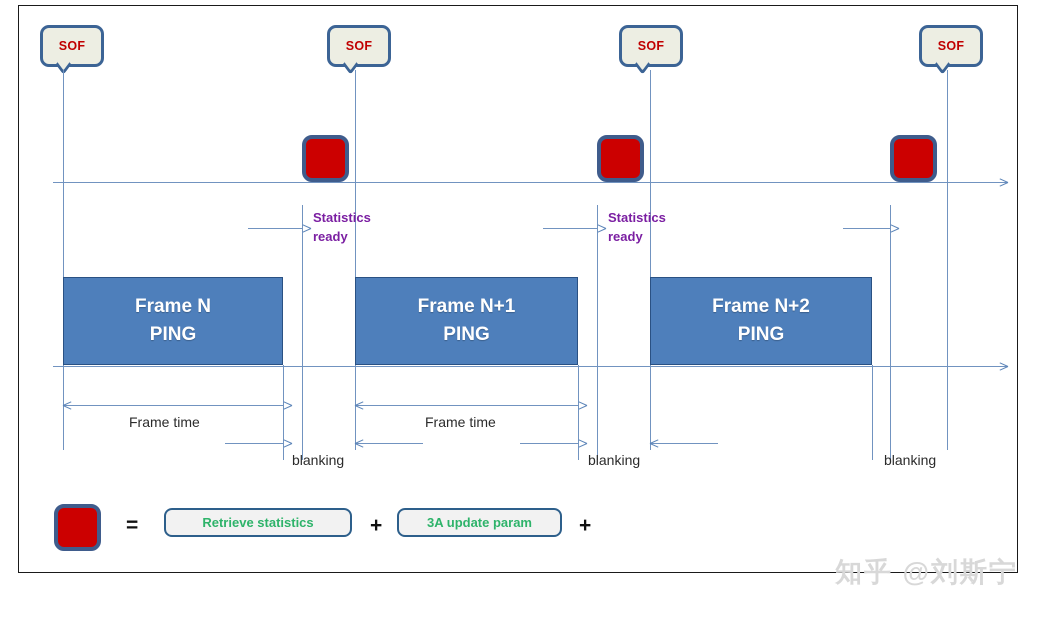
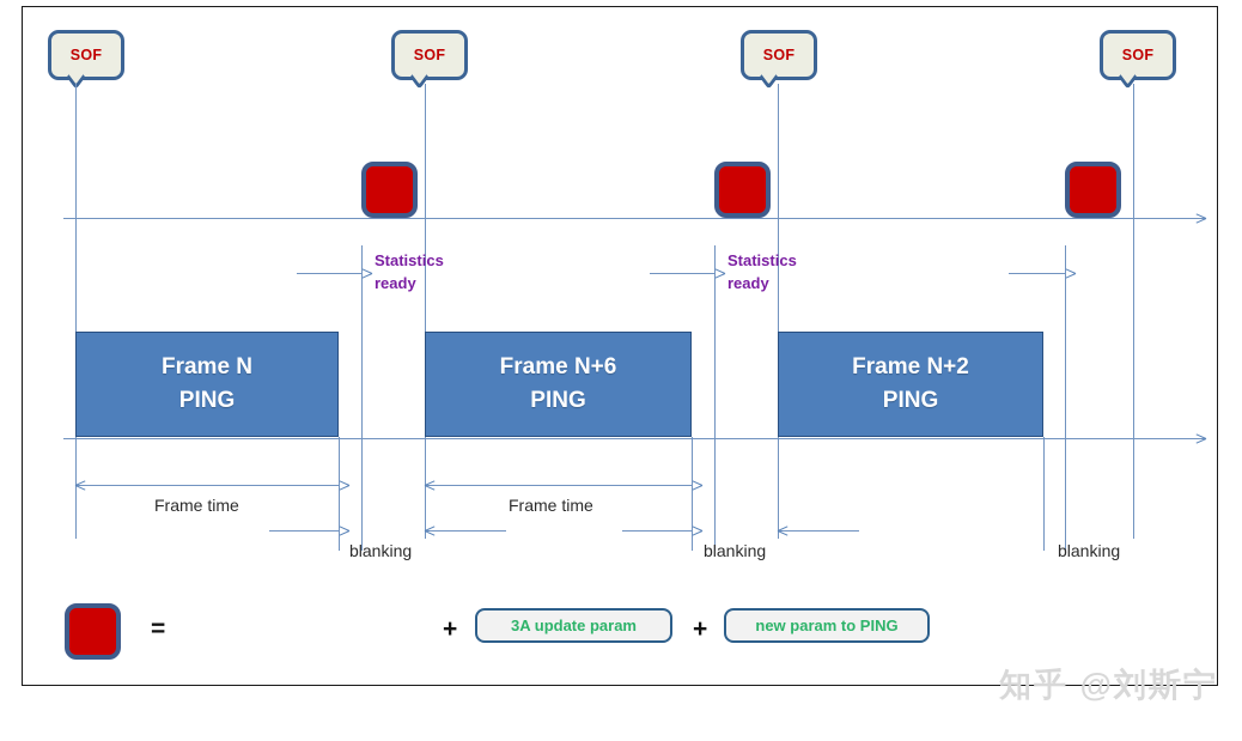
  SOF
  SOF
  SOF
  SOF
  Statistics
  ready
  Statistics
  ready
  Frame N
  PING
- Frame N+1
+ Frame N+6
  PING
  Frame N+2
  PING
  Frame time
  Frame time
  blanking
  blanking
  blanking
  =
- Retrieve statistics
  +
  3A update param
  +
+ new param to PING
  知乎 @刘斯宁
